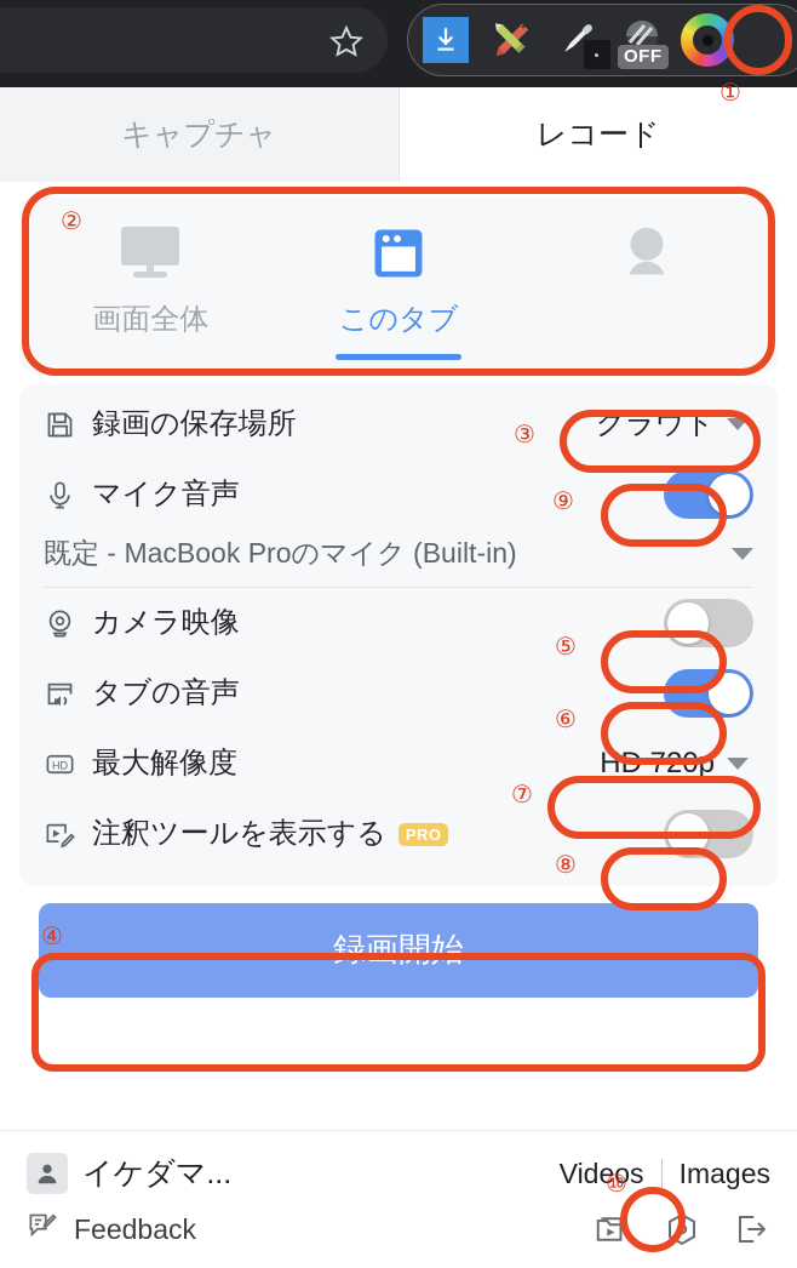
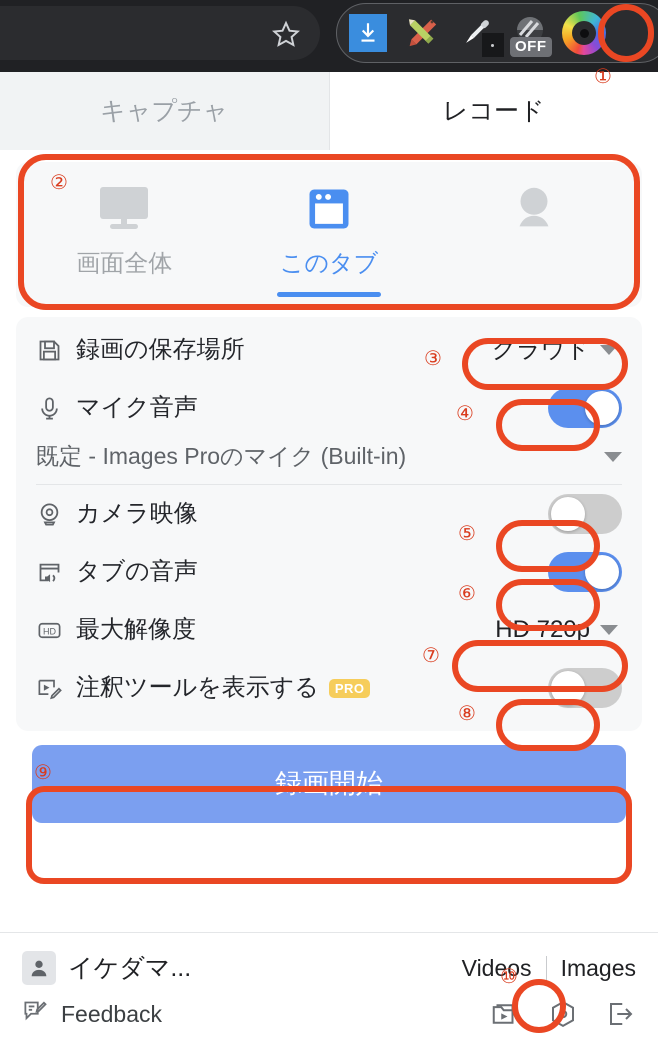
  OFF
  キャプチャ
  レコード
  画面全体
  このタブ
  録画の保存場所
  クラウド
  マイク音声
- 既定 - MacBook Proのマイク (Built-in)
+ 既定 - Images Proのマイク (Built-in)
  カメラ映像
  タブの音声
  HD
  最大解像度
  HD 720p
  注釈ツールを表示する
  PRO
  録画開始
  イケダマ...
  Videos
  Images
  Feedback
  ①
  ②
  ③
- ⑨
+ ④
  ⑤
  ⑥
  ⑦
  ⑧
- ④
+ ⑨
  ⑩
